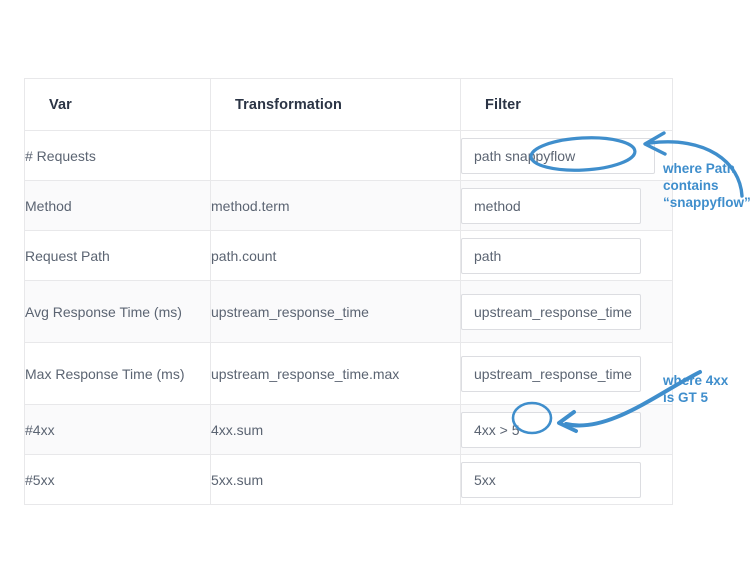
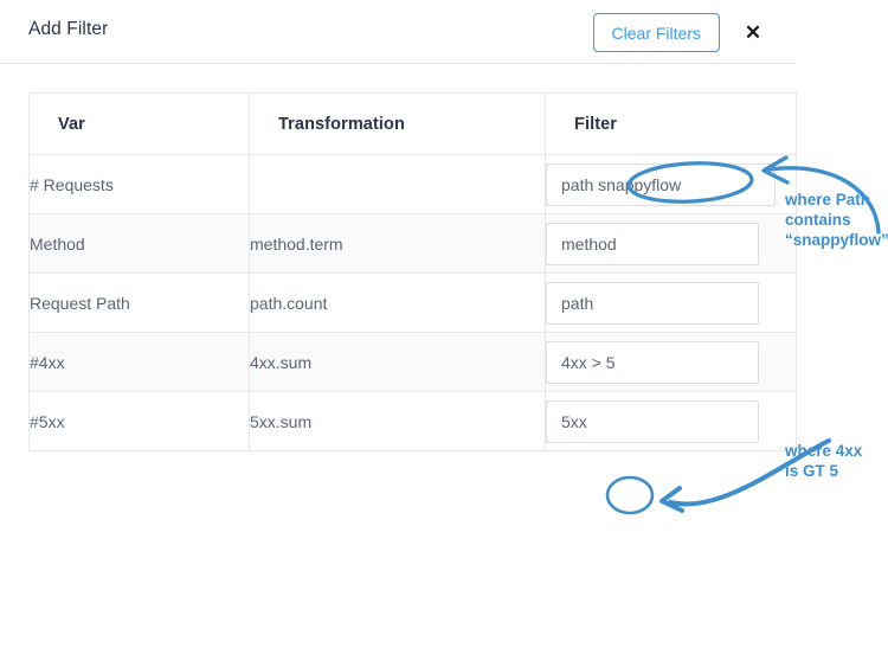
+ Add Filter
+ Clear Filters
+ ✕
  Var	Transformation	Filter
  # Requests		path snapyflow
  Method	method.term	method
  Request Path	path.count	path
- Avg Response Time (ms)	upstream_response_time	upstream_response_time
- Max Response Time (ms)	upstream_response_time.max	upstream_response_time
  #4xx	4xx.sum	4xx > 5
  #5xx	5xx.sum	5xx
  where Path
  contains
  “snappyflow”
  where 4xx
  is GT 5
